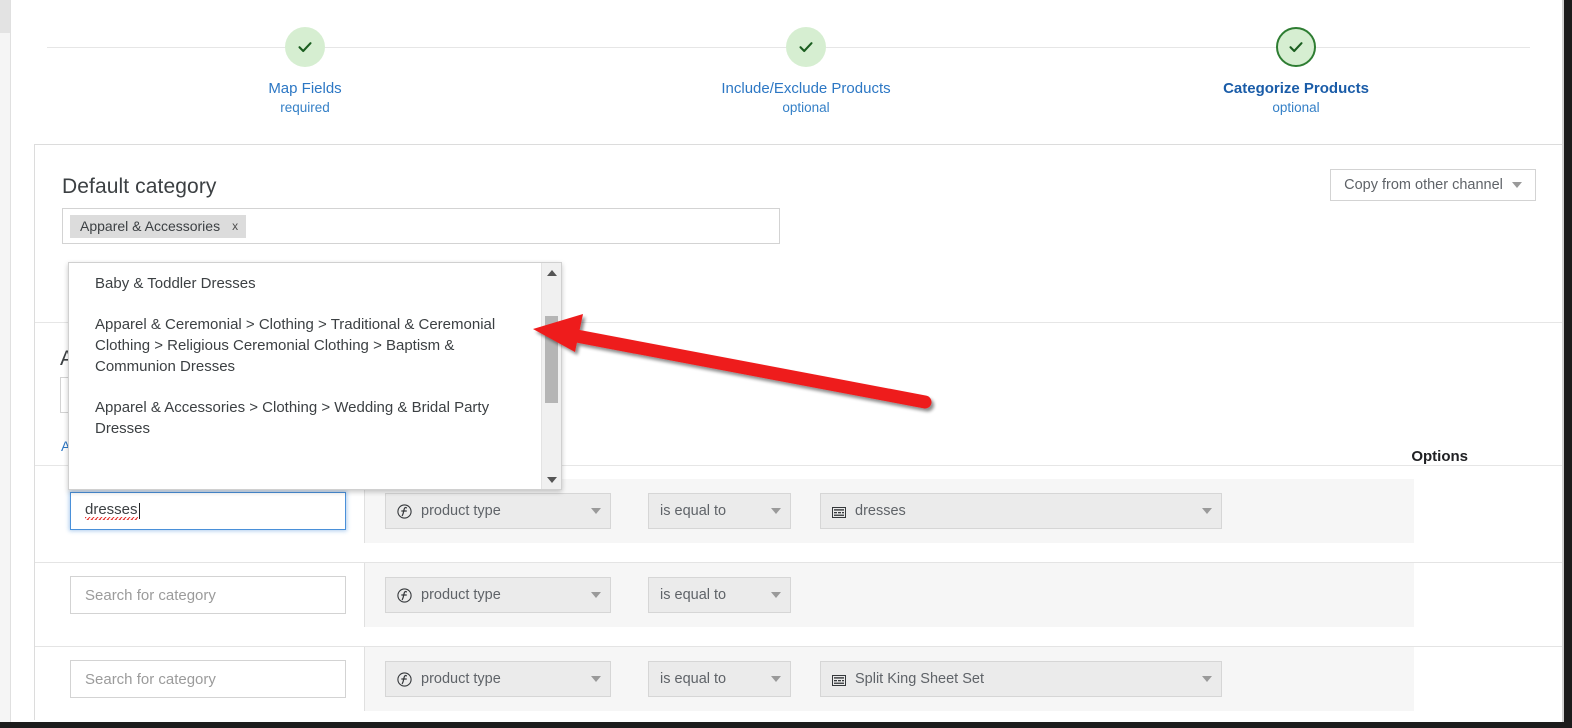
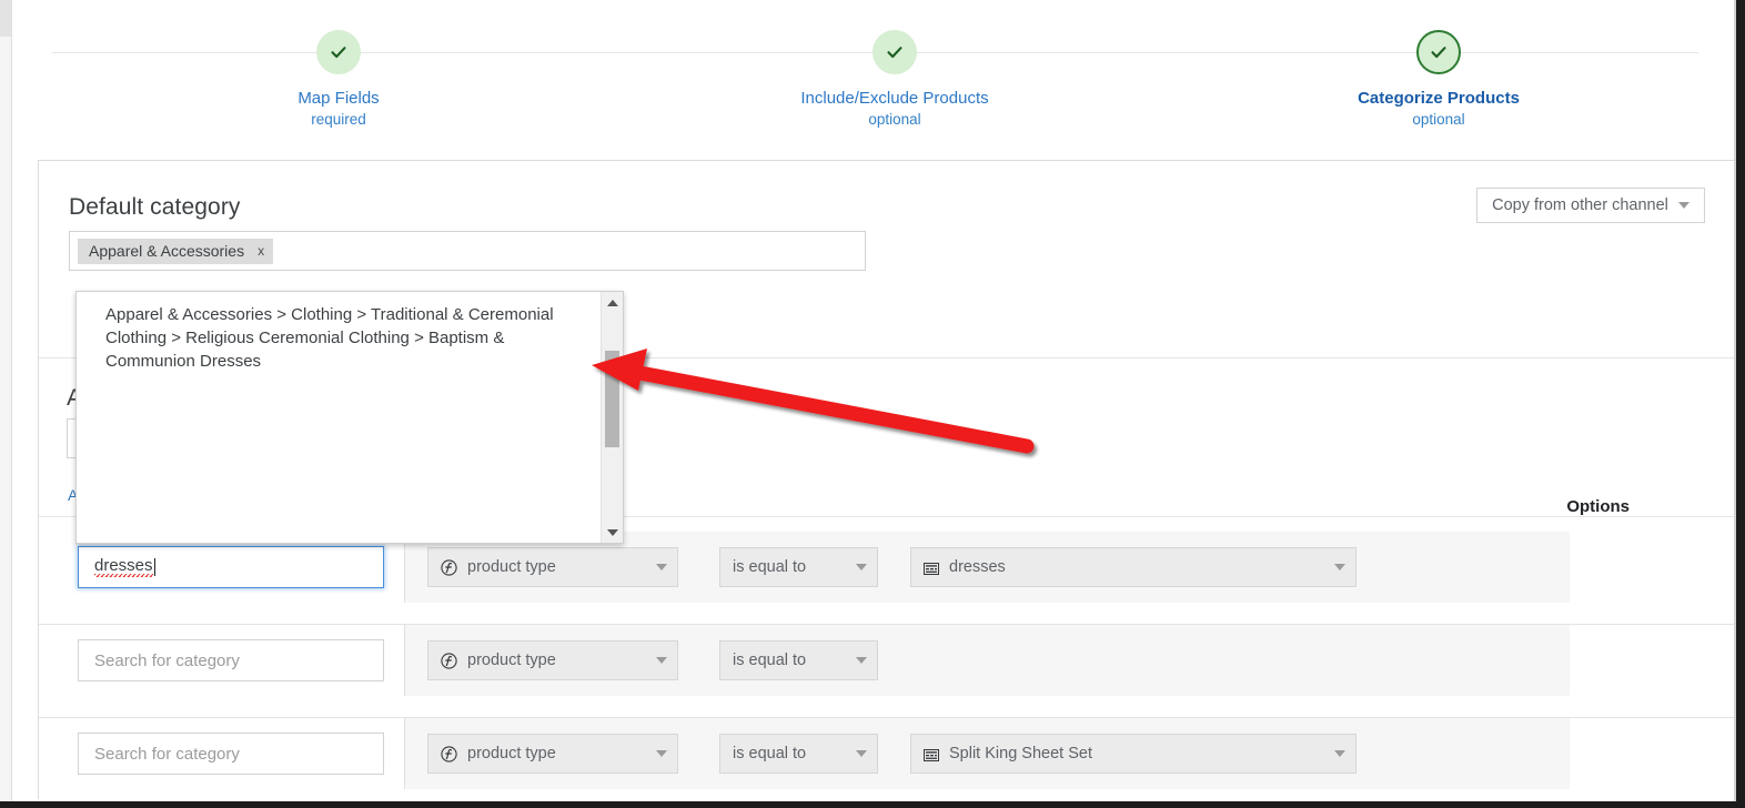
  Map Fields
  required
  Include/Exclude Products
  optional
  Categorize Products
  optional
  Default category
  Copy from other channel
  Apparel & Accessories
  x
  A
  A
  Options
  dresses
  product type
  is equal to
  dresses
  Search for category
  product type
  is equal to
  Search for category
  product type
  is equal to
  Split King Sheet Set
- Baby & Toddler Dresses
- Apparel & Ceremonial > Clothing > Traditional & Ceremonial Clothing > Religious Ceremonial Clothing > Baptism & Communion Dresses
+ Apparel & Accessories > Clothing > Traditional & Ceremonial Clothing > Religious Ceremonial Clothing > Baptism & Communion Dresses
- Apparel & Accessories > Clothing > Wedding & Bridal Party Dresses
